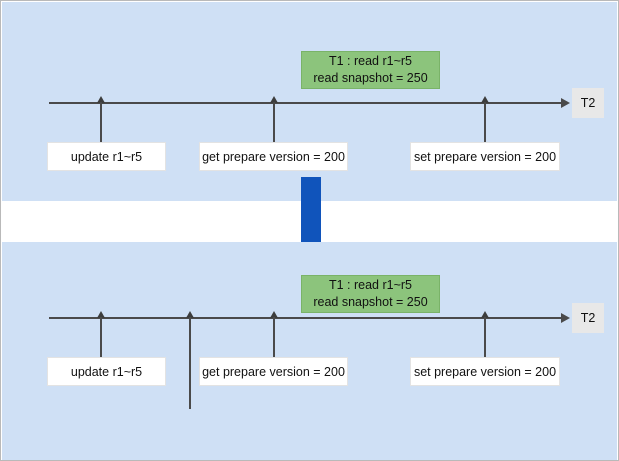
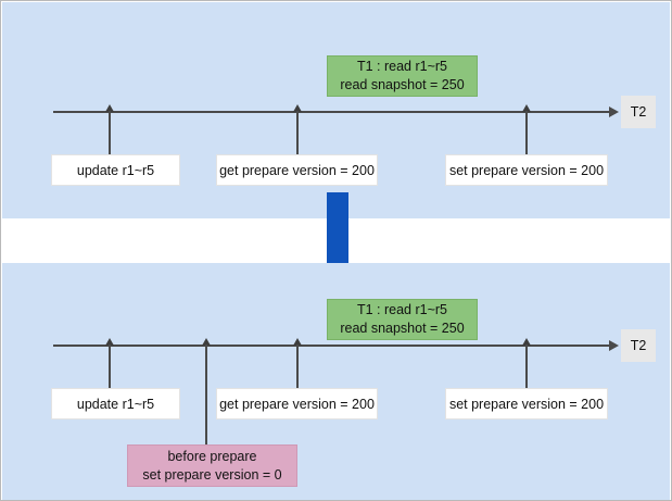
  T1 : read r1~r5
  read snapshot = 250
  ...
  update r1~r5
  get prepare version = 200
  set prepare version = 200
  T2
  T1 : read r1~r5
  read snapshot = 250
  update r1~r5
  get prepare version = 200
  set prepare version = 200
+ before prepare
+ set prepare version = 0
  T2
